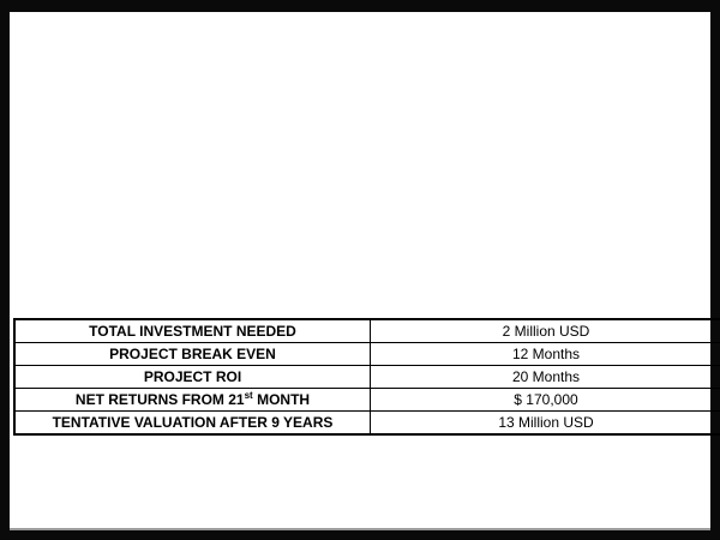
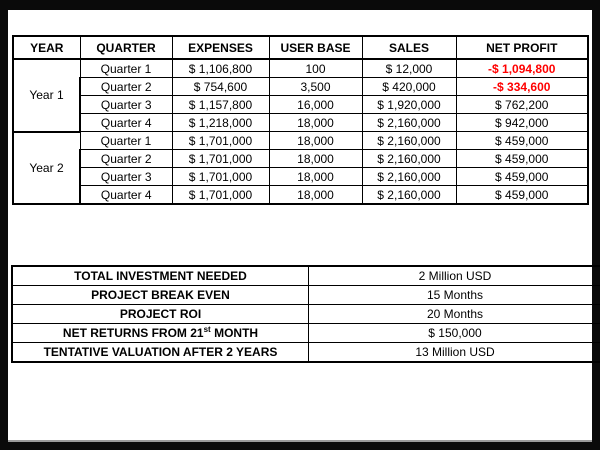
+ YEAR	QUARTER	EXPENSES	USER BASE	SALES	NET PROFIT
+ Year 1	Quarter 1	$ 1,106,800	100	$ 12,000	-$ 1,094,800
+ Quarter 2	$ 754,600	3,500	$ 420,000	-$ 334,600
+ Quarter 3	$ 1,157,800	16,000	$ 1,920,000	$ 762,200
+ Quarter 4	$ 1,218,000	18,000	$ 2,160,000	$ 942,000
+ Year 2	Quarter 1	$ 1,701,000	18,000	$ 2,160,000	$ 459,000
+ Quarter 2	$ 1,701,000	18,000	$ 2,160,000	$ 459,000
+ Quarter 3	$ 1,701,000	18,000	$ 2,160,000	$ 459,000
+ Quarter 4	$ 1,701,000	18,000	$ 2,160,000	$ 459,000
  TOTAL INVESTMENT NEEDED	2 Million USD
- PROJECT BREAK EVEN	12 Months
+ PROJECT BREAK EVEN	15 Months
  PROJECT ROI	20 Months
- NET RETURNS FROM 21st MONTH	$ 170,000
+ NET RETURNS FROM 21st MONTH	$ 150,000
- TENTATIVE VALUATION AFTER 9 YEARS	13 Million USD
+ TENTATIVE VALUATION AFTER 2 YEARS	13 Million USD
